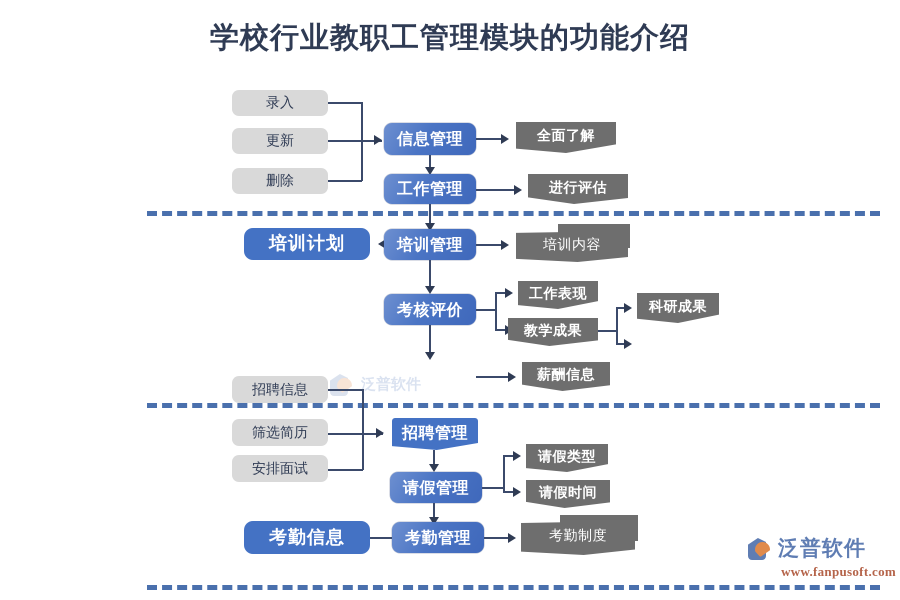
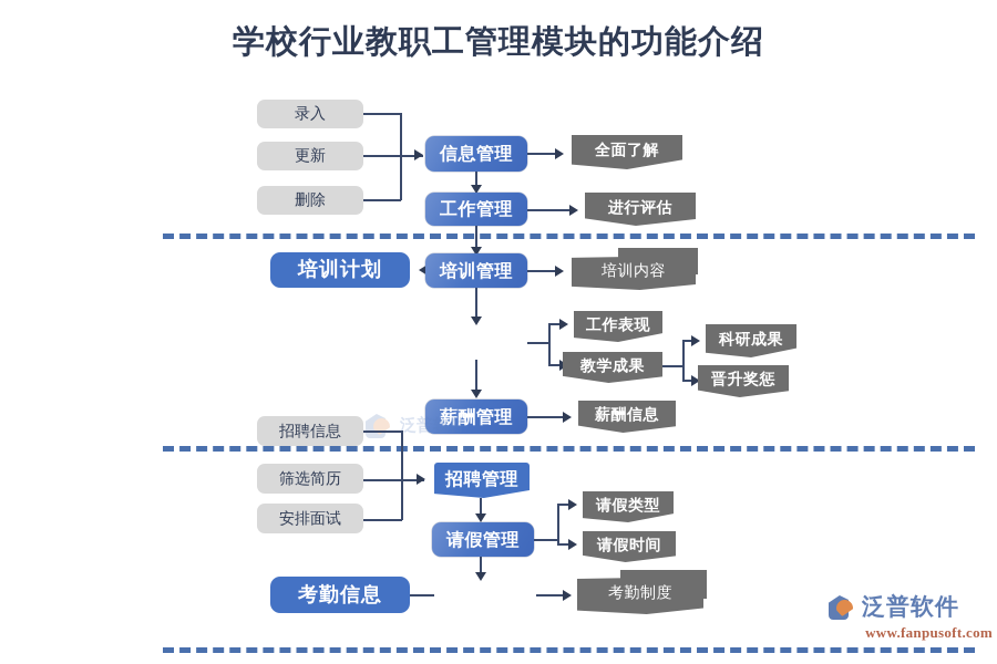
  学校行业教职工管理模块的功能介绍
  录入
  更新
  删除
  信息管理
  全面了解
  工作管理
  进行评估
  培训计划
  培训管理
  培训内容
- 考核评价
  工作表现
  教学成果
  科研成果
+ 晋升奖惩
+ 薪酬管理
  薪酬信息
  泛普软件
  招聘信息
  筛选简历
  安排面试
  招聘管理
  请假管理
  请假类型
  请假时间
- 考勤管理
  考勤信息
  考勤制度
  泛普软件
  www.fanpusoft.com
